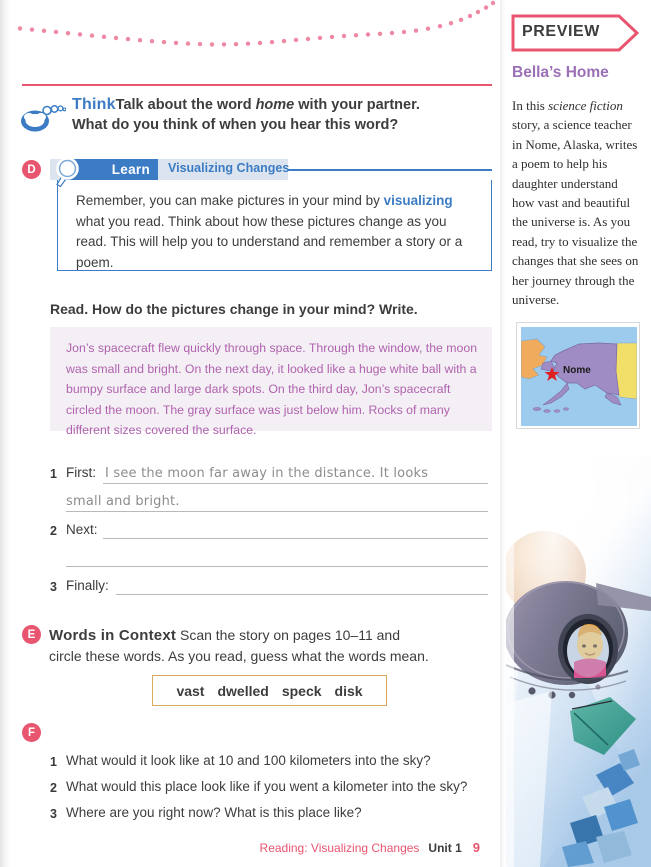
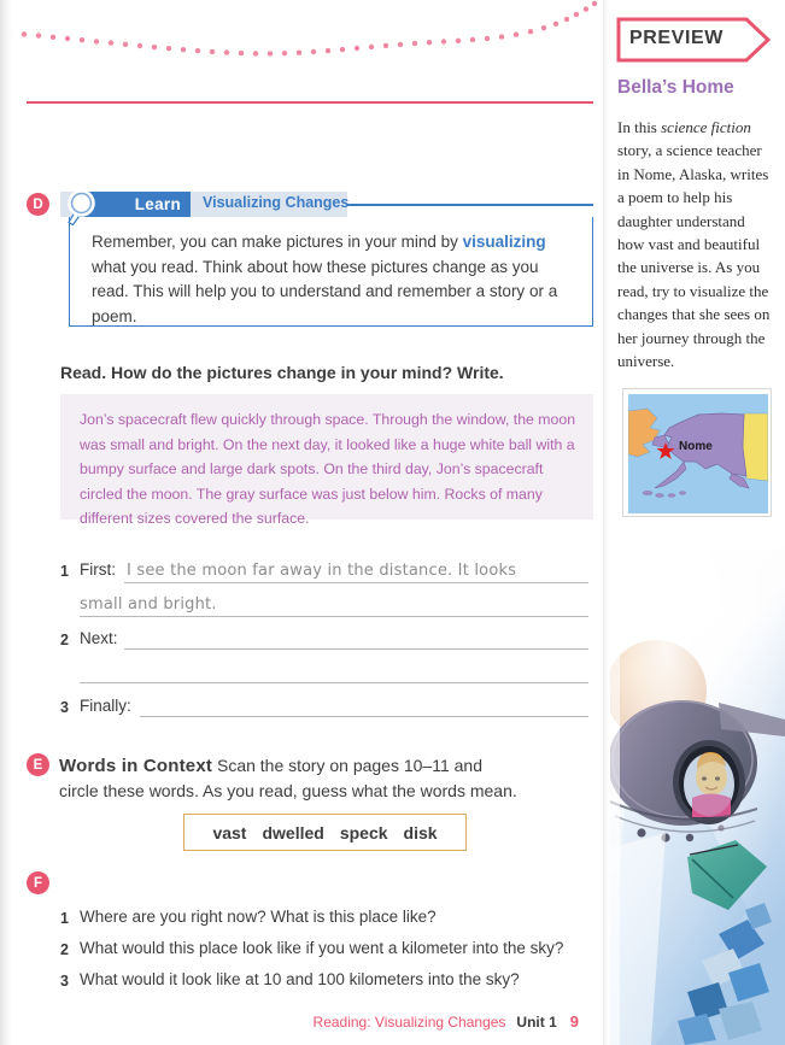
- ThinkTalk about the word home with your partner.
- What do you think of when you hear this word?
  D
  Learn
  Visualizing Changes
  Remember, you can make pictures in your mind by visualizing what you read. Think about how these pictures change as you read. This will help you to understand and remember a story or a poem.
  Read. How do the pictures change in your mind? Write.
  Jon’s spacecraft flew quickly through space. Through the window, the moon was small and bright. On the next day, it looked like a huge white ball with a bumpy surface and large dark spots. On the third day, Jon’s spacecraft circled the moon. The gray surface was just below him. Rocks of many different sizes covered the surface.
  1
  First:
  I see the moon far away in the distance. It looks
  small and bright.
  2
  Next:
  3
  Finally:
  E
  Words in Context Scan the story on pages 10–11 and
  circle these words. As you read, guess what the words mean.
  vast
  dwelled
  speck
  disk
  F
  1
- What would it look like at 10 and 100 kilometers into the sky?
+ Where are you right now? What is this place like?
  2
  What would this place look like if you went a kilometer into the sky?
  3
- Where are you right now? What is this place like?
+ What would it look like at 10 and 100 kilometers into the sky?
  Reading: Visualizing Changes Unit 1 9
  PREVIEW
  Bella’s Home
  In this science fiction story, a science teacher in Nome, Alaska, writes a poem to help his daughter understand how vast and beautiful the universe is. As you read, try to visualize the changes that she sees on her journey through the universe.
  Nome
